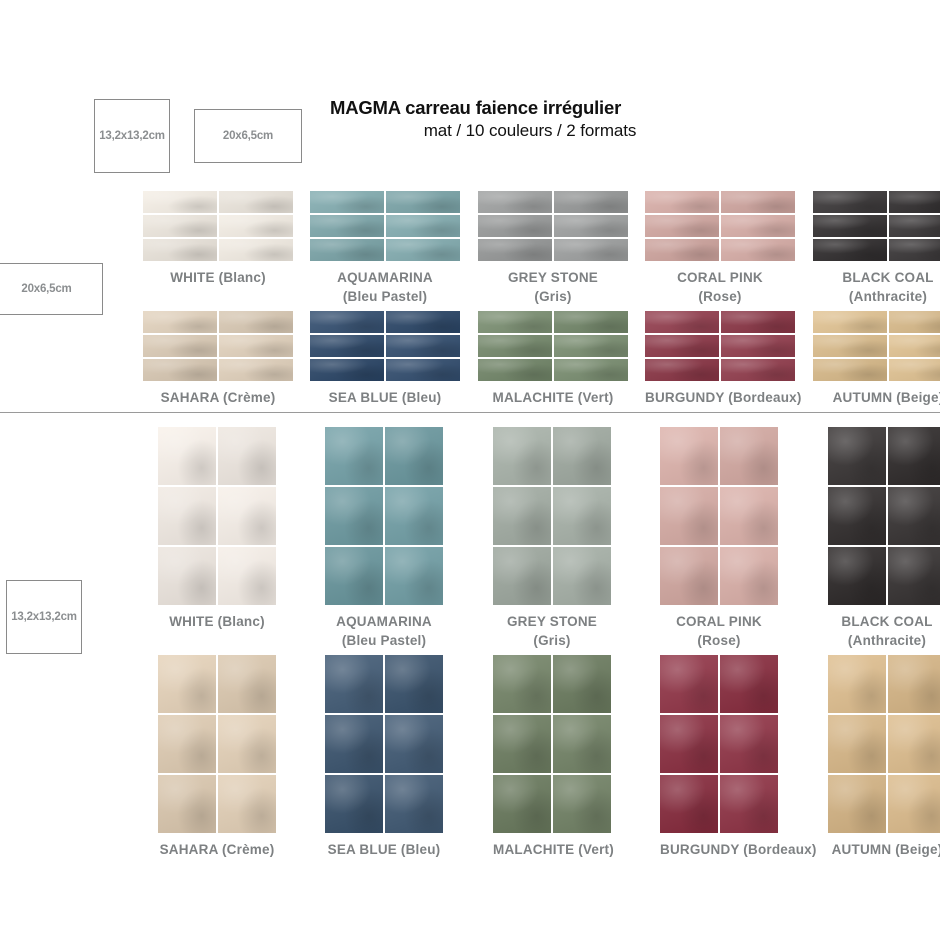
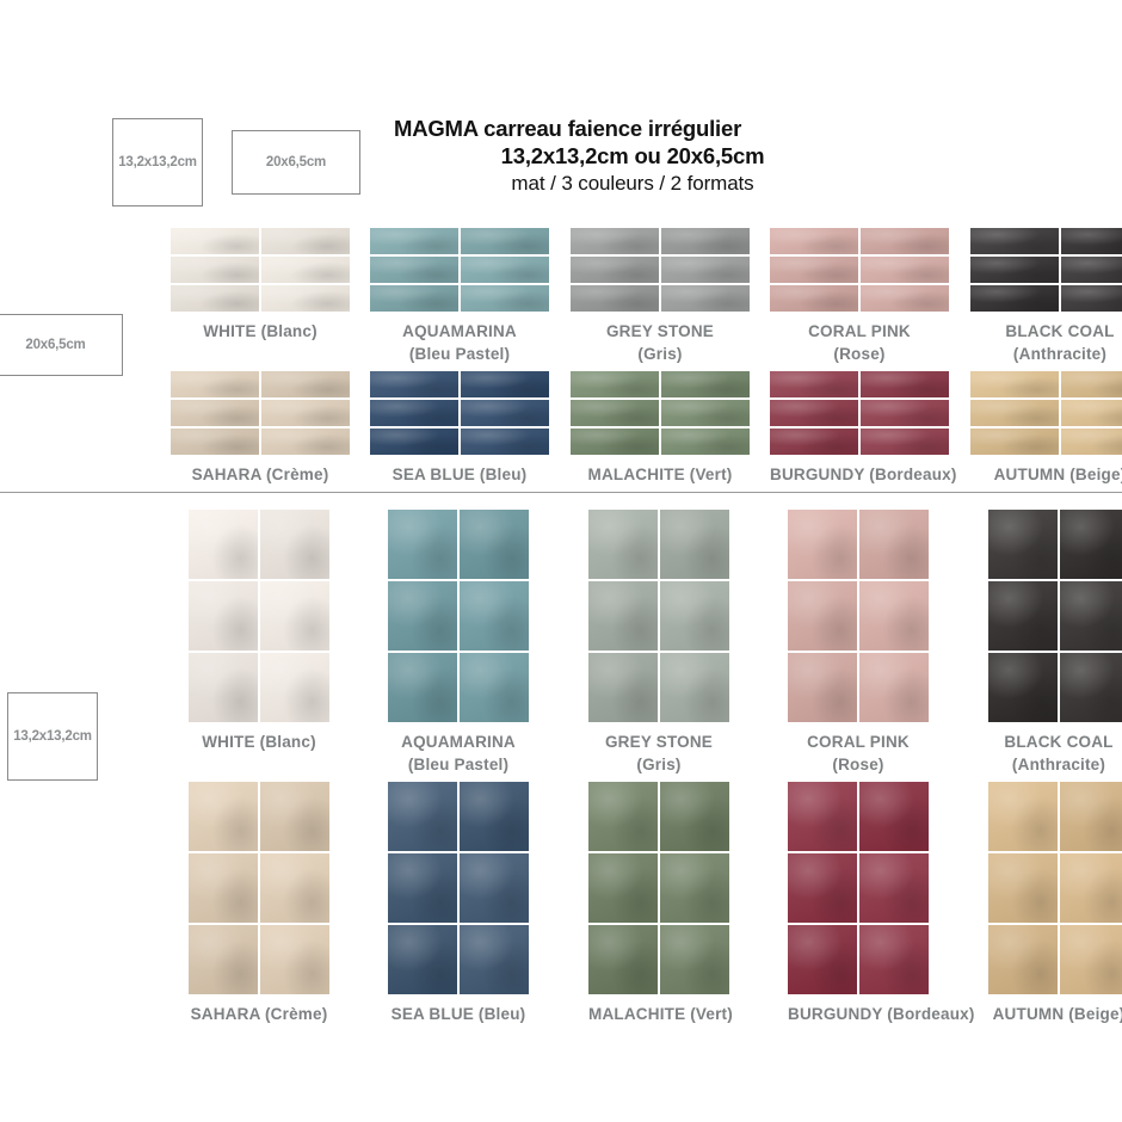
  13,2x13,2cm
  20x6,5cm
  MAGMA carreau faience irrégulier
+ 13,2x13,2cm ou 20x6,5cm
- mat / 10 couleurs / 2 formats
+ mat / 3 couleurs / 2 formats
  20x6,5cm
  13,2x13,2cm
  WHITE (Blanc)
  AQUAMARINA
  (Bleu Pastel)
  GREY STONE
  (Gris)
  CORAL PINK
  (Rose)
  BLACK COAL
  (Anthracite)
  SAHARA (Crème)
  SEA BLUE (Bleu)
  MALACHITE (Vert)
  BURGUNDY (Bordeaux)
  AUTUMN (Beige
  WHITE (Blanc)
  AQUAMARINA
  (Bleu Pastel)
  GREY STONE
  (Gris)
  CORAL PINK
  (Rose)
  BLACK COAL
  (Anthracite)
  SAHARA (Crème)
  SEA BLUE (Bleu)
  MALACHITE (Vert)
  BURGUNDY (Bordeaux)
  AUTUMN (Beige
